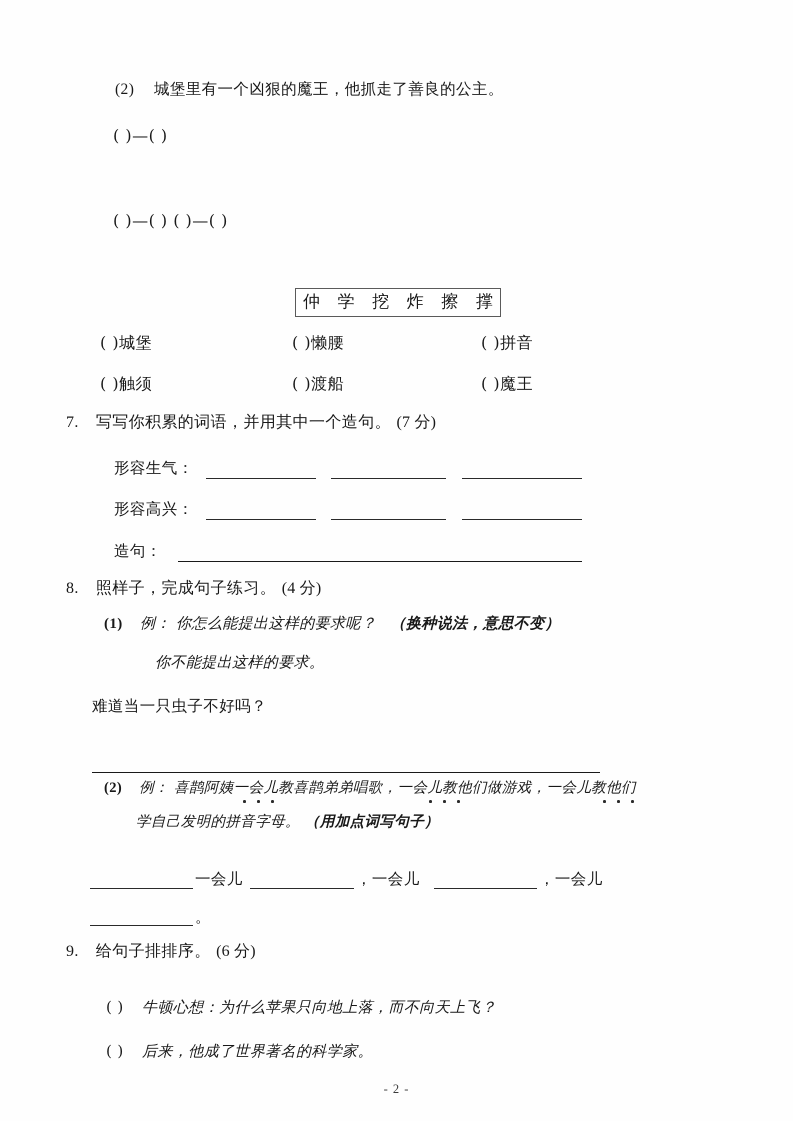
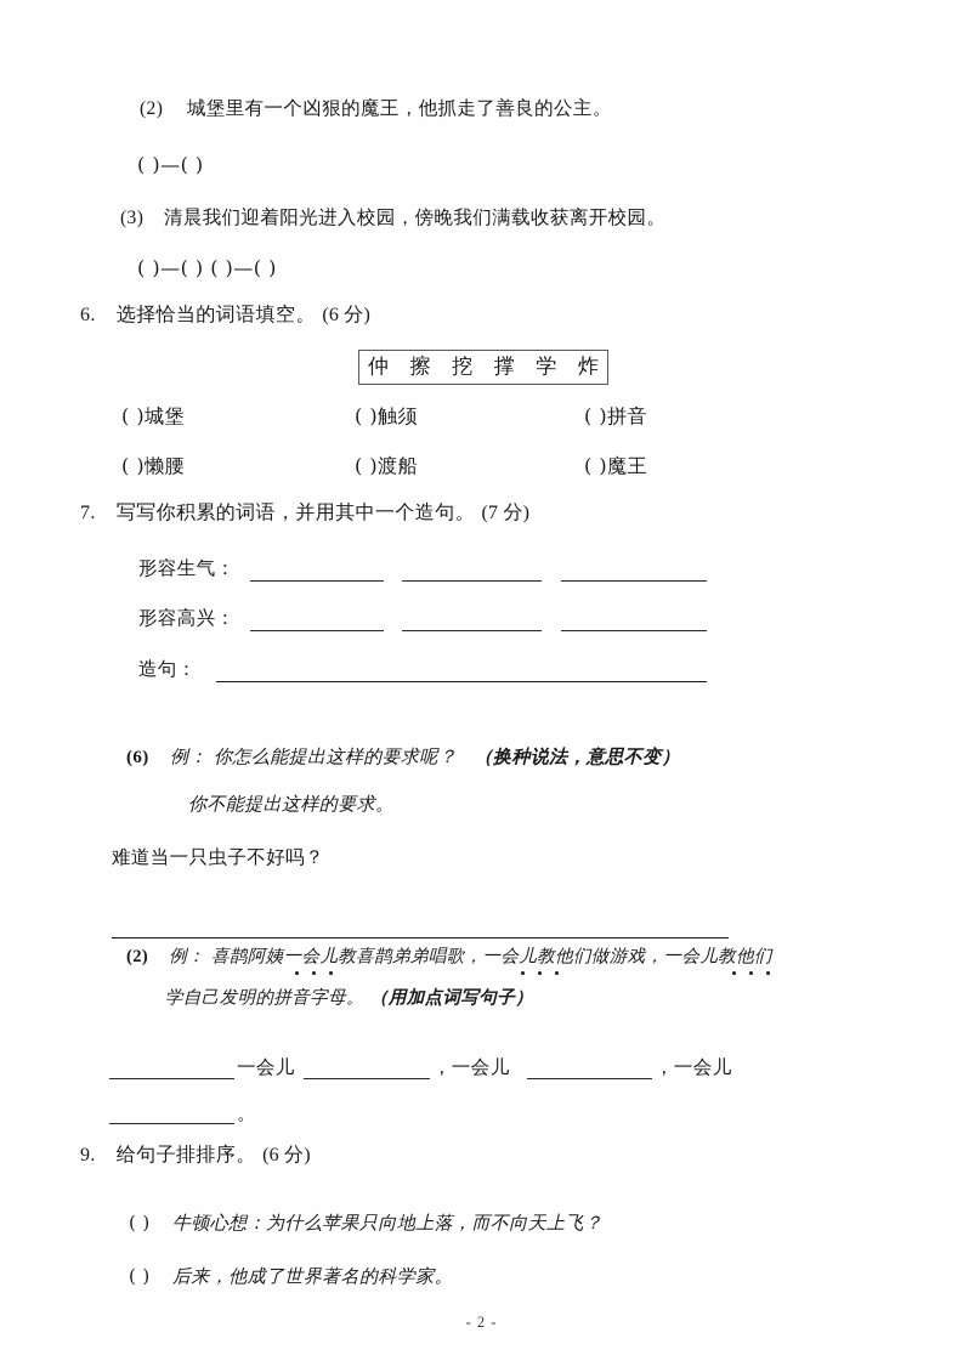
  (2) 城堡里有一个凶狠的魔王，他抓走了善良的公主。
  ( )—( )
+ (3) 清晨我们迎着阳光进入校园，傍晚我们满载收获离开校园。
  ( )—( ) ( )—( )
+ 6. 选择恰当的词语填空。 (6 分)
  仲
- 学
+ 擦
  挖
- 炸
+ 撑
- 擦
+ 学
- 撑
+ 炸
  ( )城堡
- ( )懒腰
+ ( )触须
  ( )拼音
- ( )触须
+ ( )懒腰
  ( )渡船
  ( )魔王
  7. 写写你积累的词语，并用其中一个造句。 (7 分)
  形容生气：
  形容高兴：
  造句：
- 8. 照样子，完成句子练习。 (4 分)
- (1) 例： 你怎么能提出这样的要求呢？ （换种说法，意思不变）
+ (6) 例： 你怎么能提出这样的要求呢？ （换种说法，意思不变）
  你不能提出这样的要求。
  难道当一只虫子不好吗？
  (2) 例： 喜鹊阿姨一会儿教喜鹊弟弟唱歌，一会儿教他们做游戏，一会儿教他们
  学自己发明的拼音字母。 （用加点词写句子）
  一会儿
  ，一会儿
  ，一会儿
  。
  9. 给句子排排序。 (6 分)
  ( ) 牛顿心想：为什么苹果只向地上落，而不向天上飞？
  ( ) 后来，他成了世界著名的科学家。
  - 2 -
